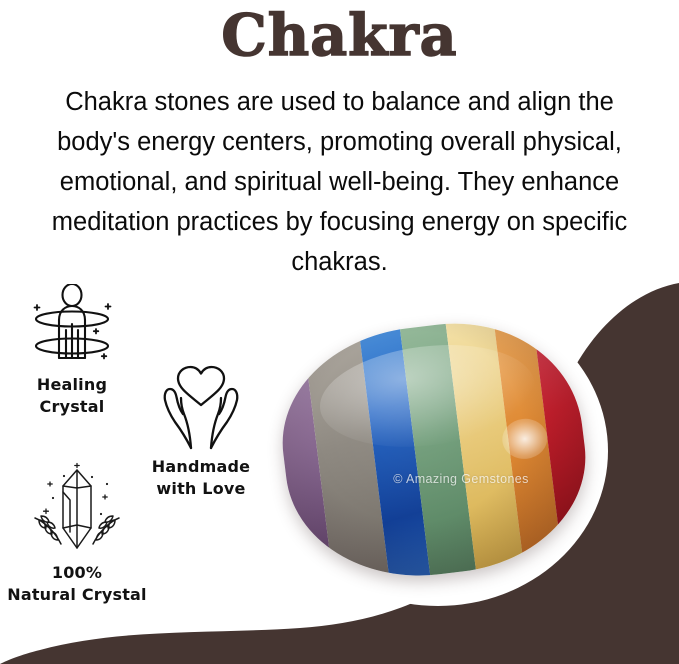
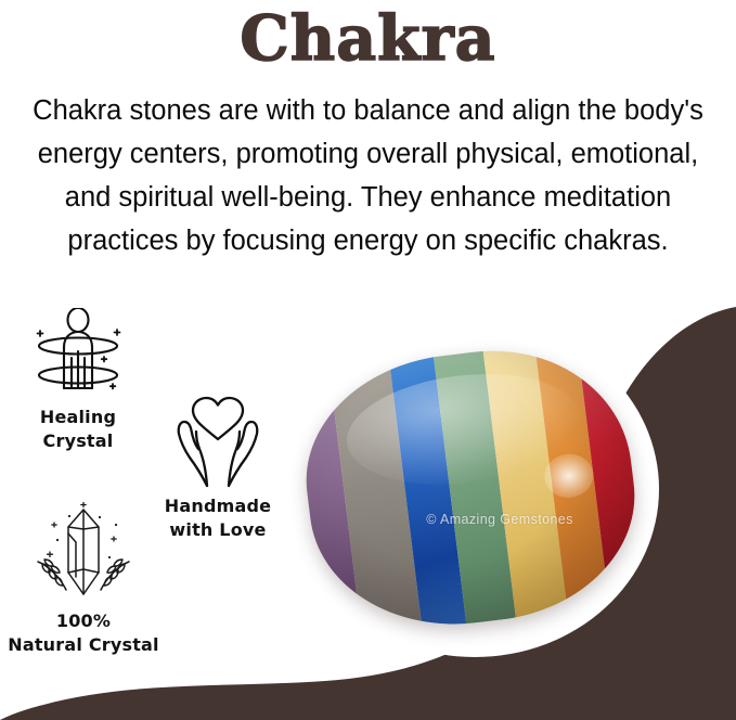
  Chakra
- Chakra stones are used to balance and align the body's energy centers, promoting overall physical, emotional, and spiritual well-being. They enhance meditation practices by focusing energy on specific chakras.
+ Chakra stones are with to balance and align the body's energy centers, promoting overall physical, emotional, and spiritual well-being. They enhance meditation practices by focusing energy on specific chakras.
  Healing
  Crystal
  Handmade
  with Love
  100%
  Natural Crystal
  © Amazing Gemstones
